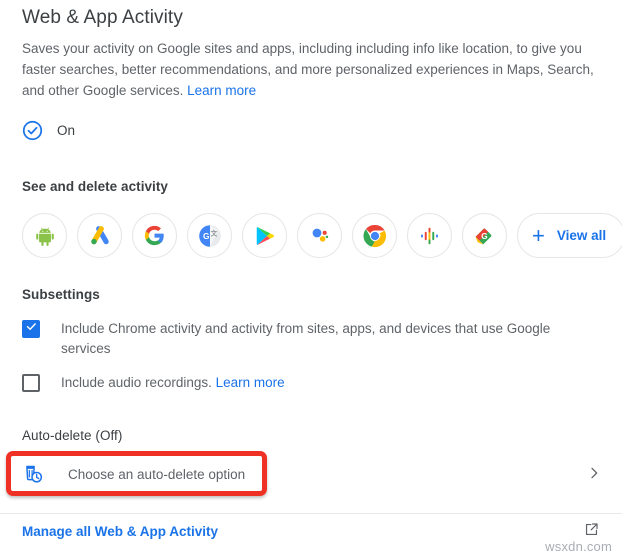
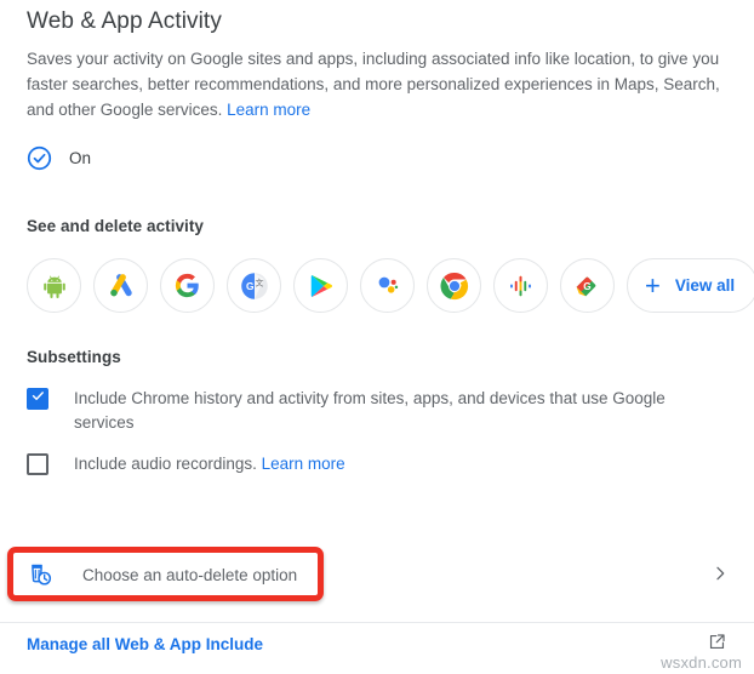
  Web & App Activity
- Saves your activity on Google sites and apps, including including info like location, to give you faster searches, better recommendations, and more personalized experiences in Maps, Search, and other Google services. Learn more
+ Saves your activity on Google sites and apps, including associated info like location, to give you faster searches, better recommendations, and more personalized experiences in Maps, Search, and other Google services. Learn more
  On
  See and delete activity
  G
  G
  +
  View all
  Subsettings
- Include Chrome activity and activity from sites, apps, and devices that use Google services
+ Include Chrome history and activity from sites, apps, and devices that use Google services
  Include audio recordings. Learn more
- Auto-delete (Off)
  Choose an auto-delete option
- Manage all Web & App Activity
+ Manage all Web & App Include
  wsxdn.com
